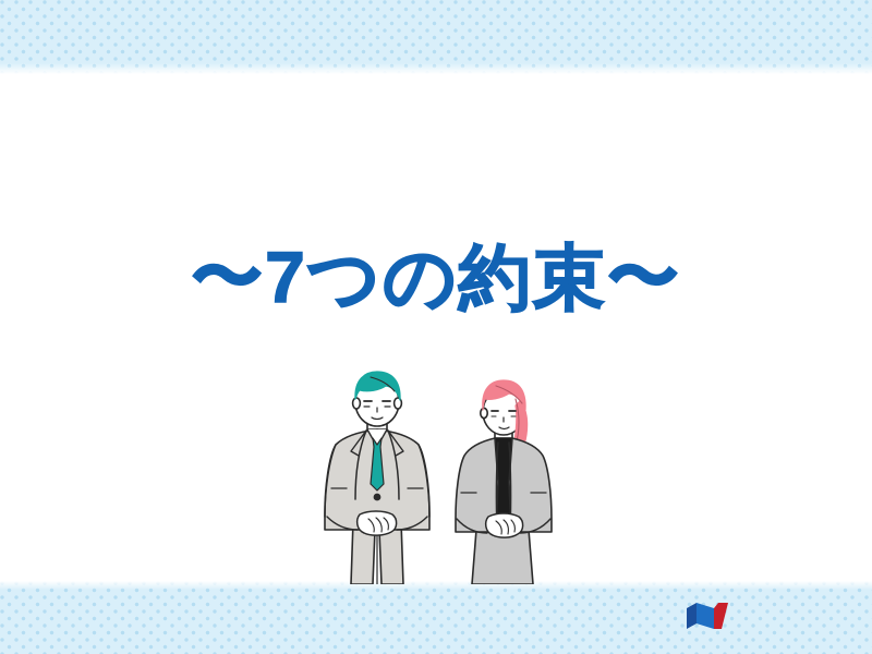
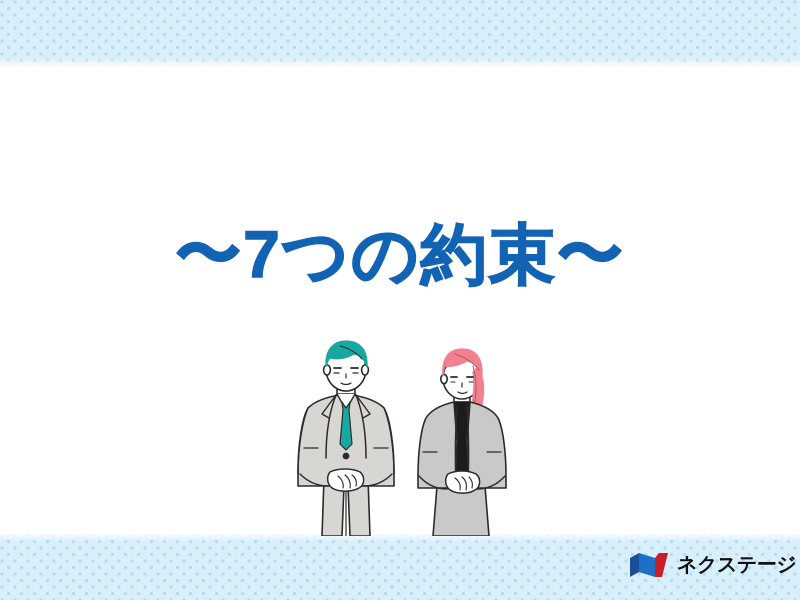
  〜7つの約束〜
+ ネクステージ
